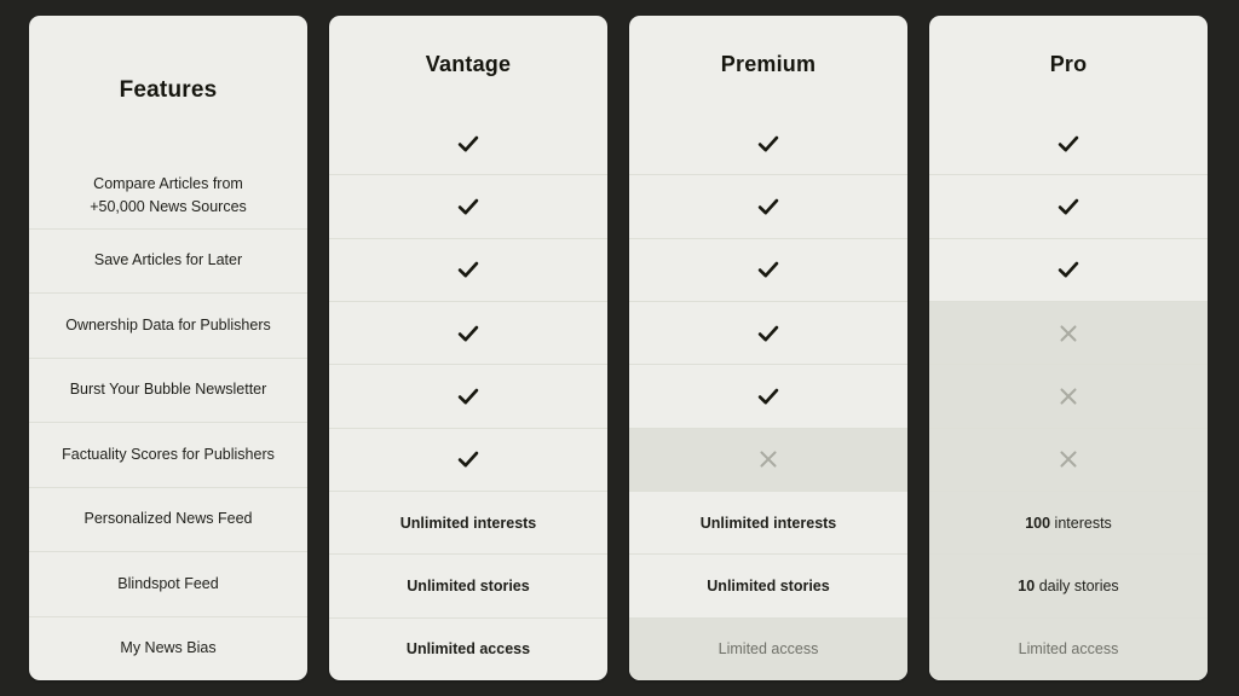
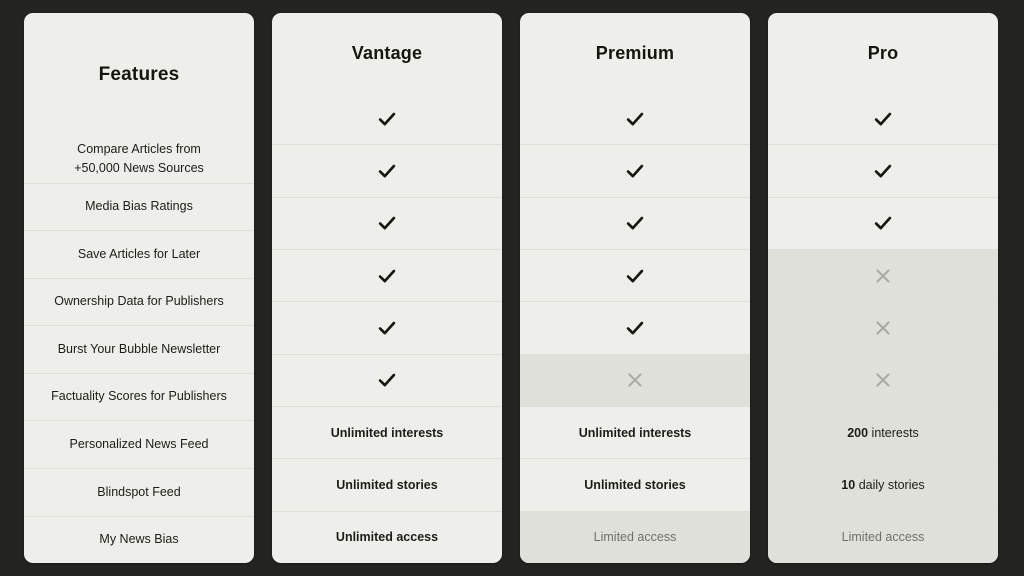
  Features
  Compare Articles from
  +50,000 News Sources
+ Media Bias Ratings
  Save Articles for Later
  Ownership Data for Publishers
  Burst Your Bubble Newsletter
  Factuality Scores for Publishers
  Personalized News Feed
  Blindspot Feed
  My News Bias
  Vantage
  Unlimited interests
  Unlimited stories
  Unlimited access
  Premium
  Unlimited interests
  Unlimited stories
  Limited access
  Pro
- 100 interests
+ 200 interests
  10 daily stories
  Limited access
